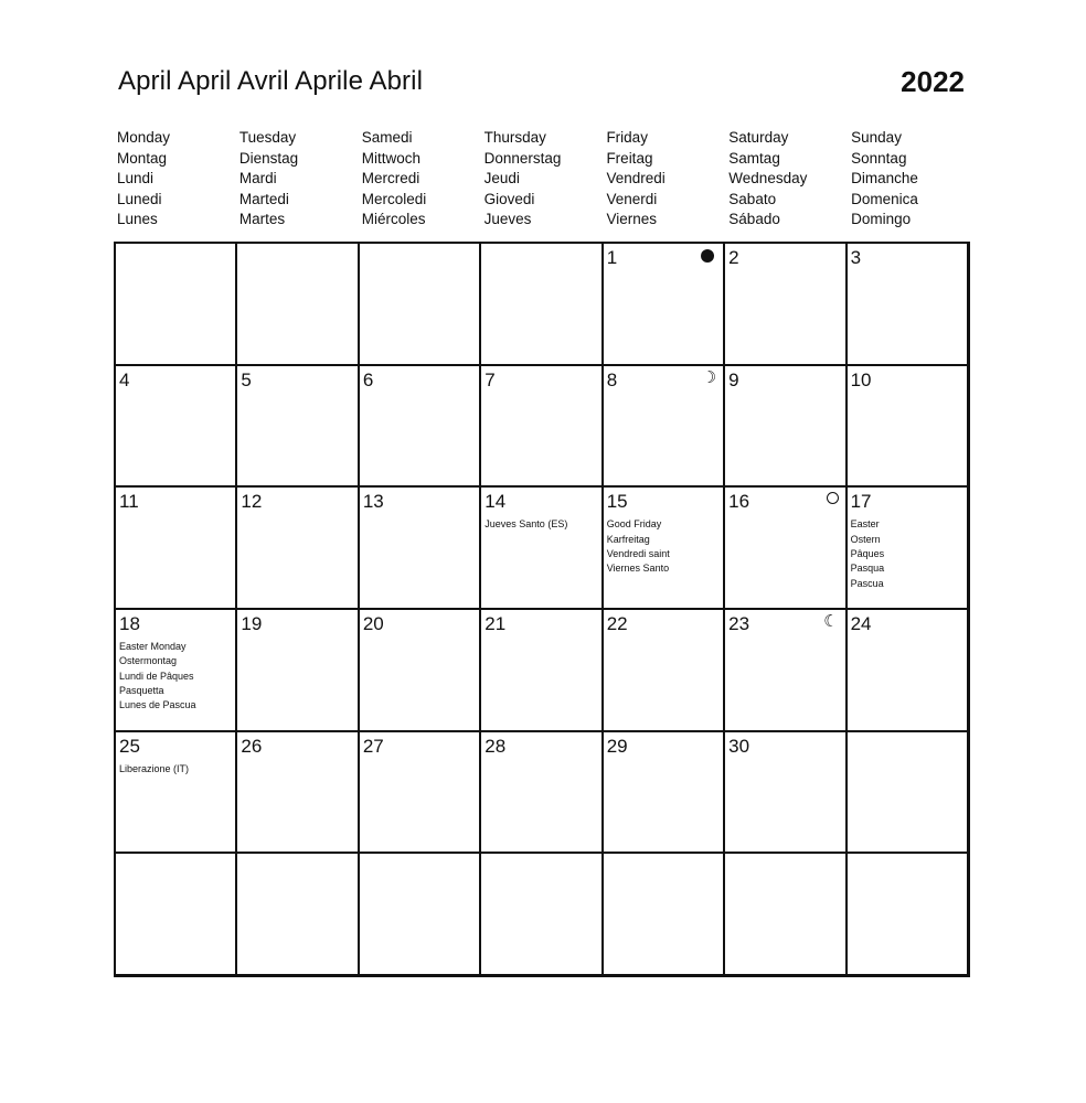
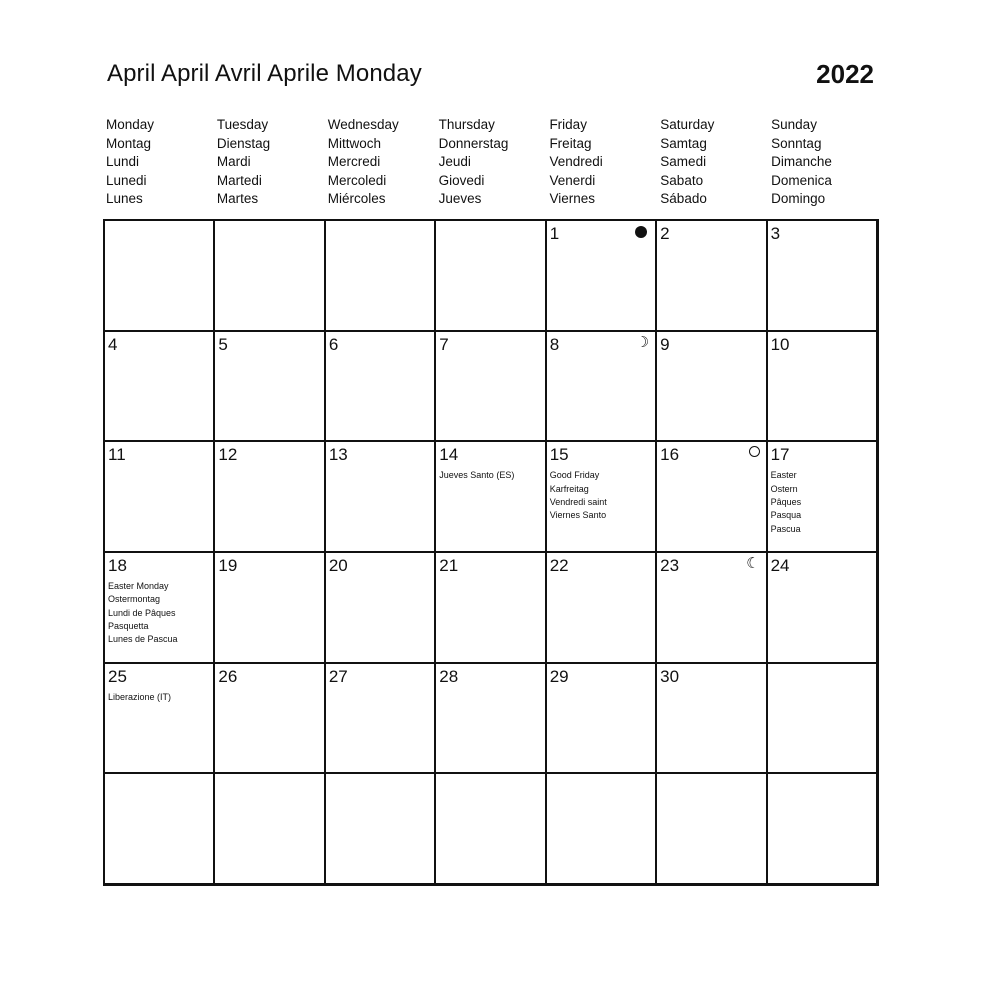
- April April Avril Aprile Abril
+ April April Avril Aprile Monday
  2022
  Monday
  Montag
  Lundi
  Lunedi
  Lunes
  Tuesday
  Dienstag
  Mardi
  Martedi
  Martes
- Samedi
+ Wednesday
  Mittwoch
  Mercredi
  Mercoledi
  Miércoles
  Thursday
  Donnerstag
  Jeudi
  Giovedi
  Jueves
  Friday
  Freitag
  Vendredi
  Venerdi
  Viernes
  Saturday
  Samtag
- Wednesday
+ Samedi
  Sabato
  Sábado
  Sunday
  Sonntag
  Dimanche
  Domenica
  Domingo
  1
  2
  3
  4
  5
  6
  7
  8
  ☽
  9
  10
  11
  12
  13
  14
  Jueves Santo (ES)
  15
  Good Friday
  Karfreitag
  Vendredi saint
  Viernes Santo
  16
  17
  Easter
  Ostern
  Pâques
  Pasqua
  Pascua
  18
  Easter Monday
  Ostermontag
  Lundi de Pâques
  Pasquetta
  Lunes de Pascua
  19
  20
  21
  22
  23
  ☾
  24
  25
  Liberazione (IT)
  26
  27
  28
  29
  30
